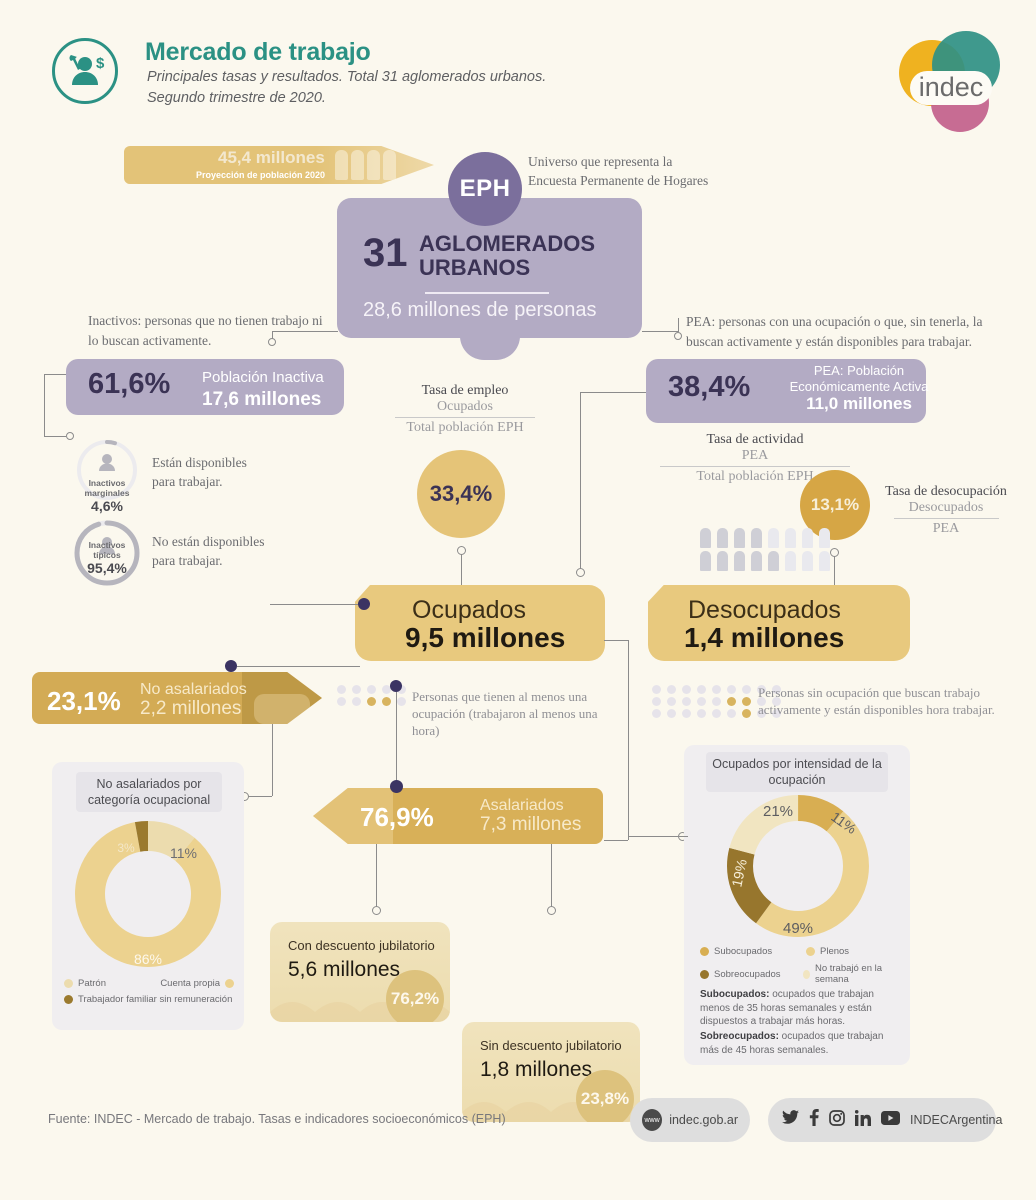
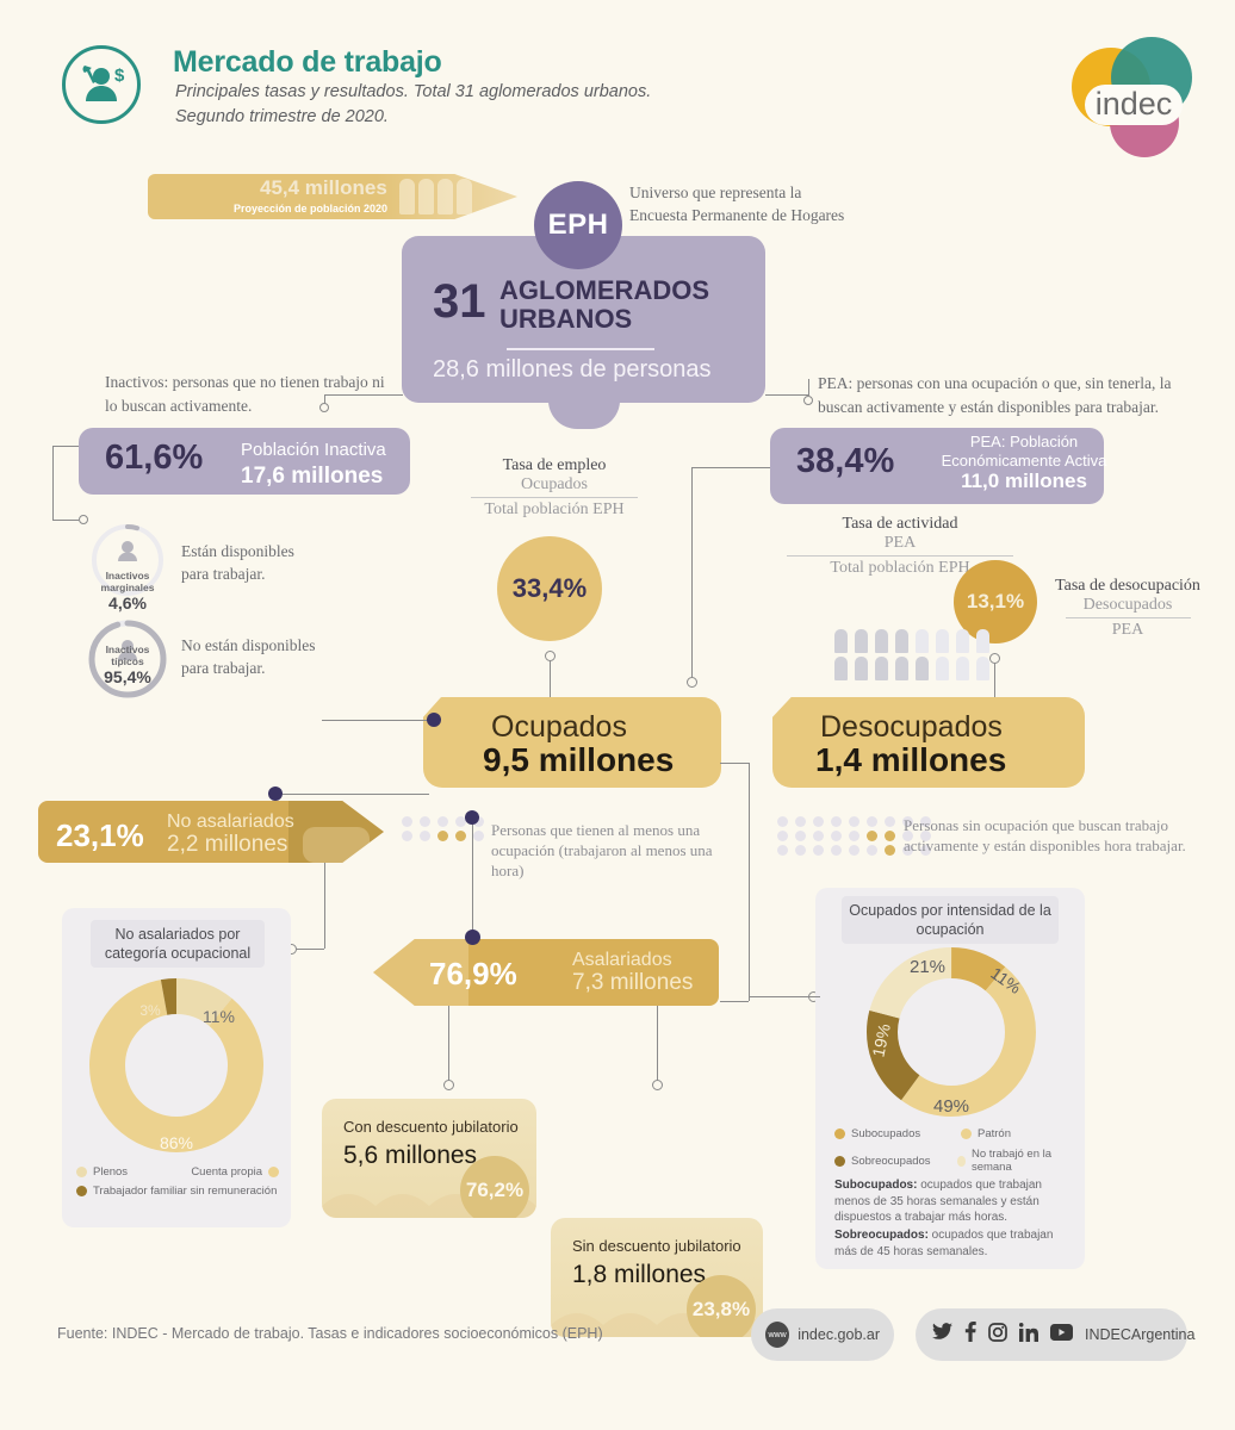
  $
  Mercado de trabajo
  Principales tasas y resultados. Total 31 aglomerados urbanos.
  Segundo trimestre de 2020.
  indec
  45,4 millones
  Proyección de población 2020
  EPH
  Universo que representa la
  Encuesta Permanente de Hogares
  31
  AGLOMERADOS
  URBANOS
  28,6 millones de personas
  Inactivos: personas que no tienen trabajo ni lo buscan activamente.
  61,6%
  Población Inactiva
  17,6 millones
  Inactivos
  marginales
  4,6%
  Están disponibles
  para trabajar.
  Inactivos
  típicos
  95,4%
  No están disponibles
  para trabajar.
  Tasa de empleo
  Ocupados
  Total población EPH
  33,4%
  PEA: personas con una ocupación o que, sin tenerla, la buscan activamente y están disponibles para trabajar.
  38,4%
  PEA: Población
  Económicamente Activa
  11,0 millones
  Tasa de actividad
  PEA
  Total población EPH
  13,1%
  Tasa de desocupación
  Desocupados
  PEA
  Ocupados
  9,5 millones
  Personas que tienen al menos una ocupación (trabajaron al menos una hora)
  Desocupados
  1,4 millones
  Personas sin ocupación que buscan trabajo activamente y están disponibles hora trabajar.
  23,1%
  No asalariados
  2,2 millones
  No asalariados por categoría ocupacional
  11%
  86%
  3%
- Patrón
+ Plenos
  Cuenta propia
  Trabajador familiar sin remuneración
  76,9%
  Asalariados
  7,3 millones
  Con descuento jubilatorio
  5,6 millones
  76,2%
  Sin descuento jubilatorio
  1,8 millones
  23,8%
  Ocupados por intensidad de la ocupación
  49%
  21%
  Subocupados
- Plenos
+ Patrón
  Sobreocupados
  No trabajó en la semana
  Subocupados: ocupados que trabajan menos de 35 horas semanales y están dispuestos a trabajar más horas.
  Sobreocupados: ocupados que trabajan más de 45 horas semanales.
  Fuente: INDEC - Mercado de trabajo. Tasas e indicadores socioeconómicos (EPH)
  indec.gob.ar
  INDECArgentina
